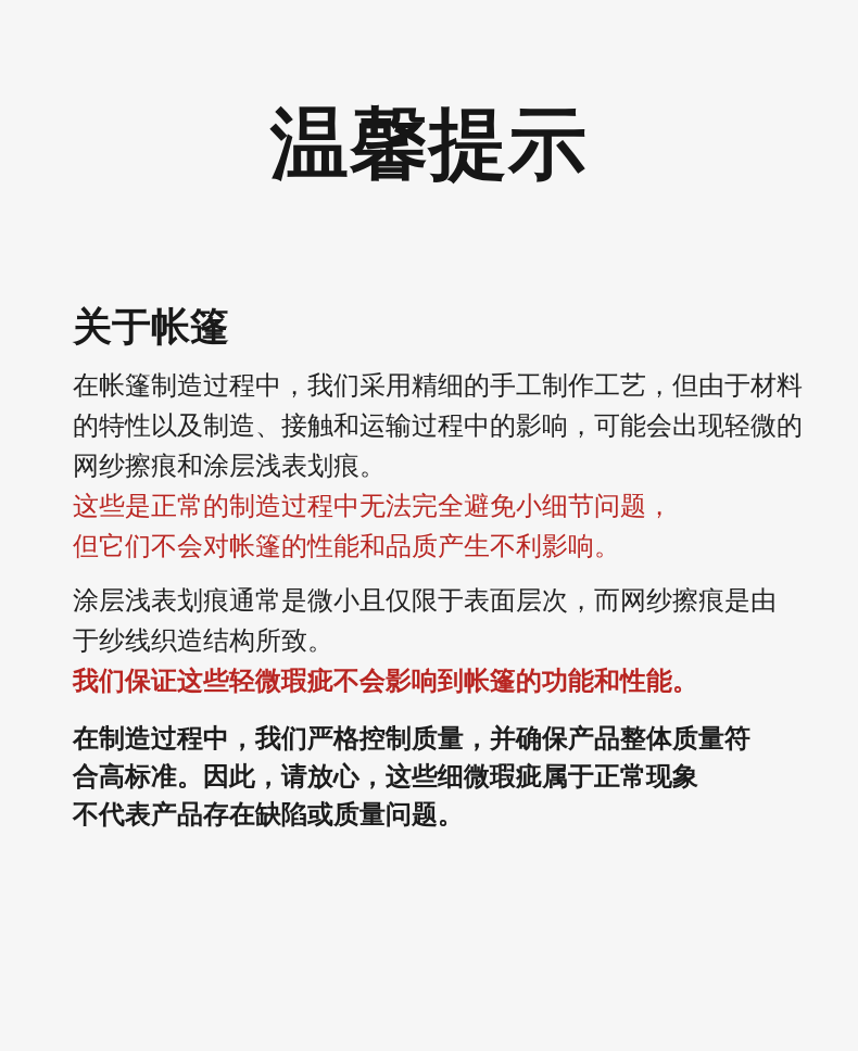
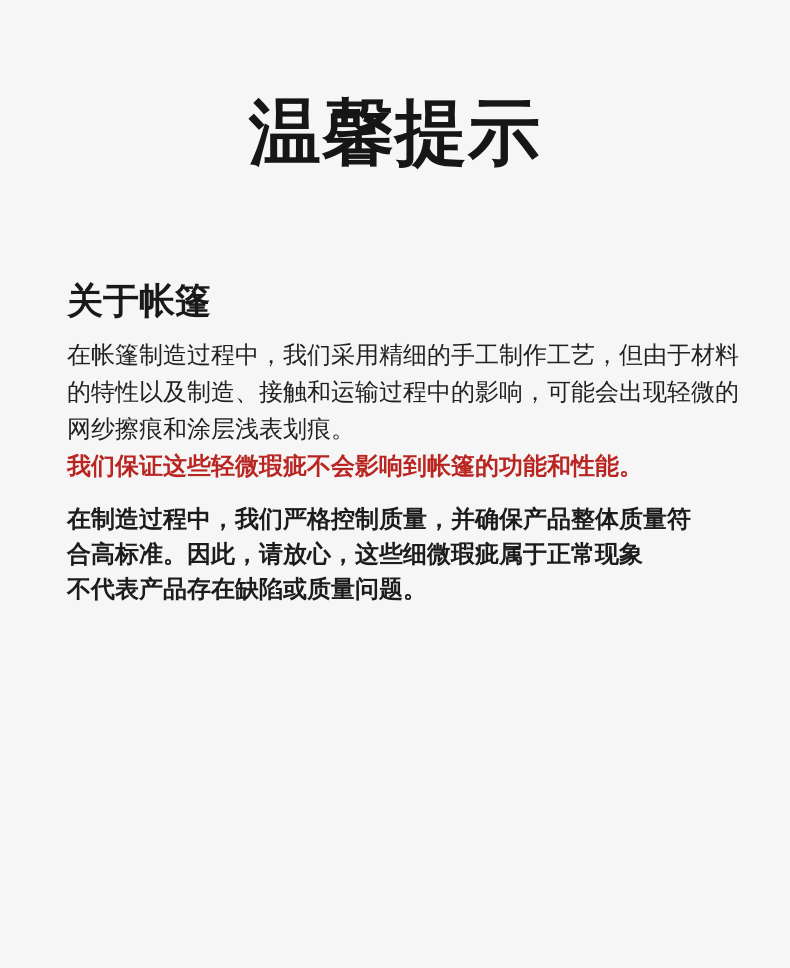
  温馨提示
  关于帐篷
  在帐篷制造过程中，我们采用精细的手工制作工艺，但由于材料
  的特性以及制造、接触和运输过程中的影响，可能会出现轻微的
  网纱擦痕和涂层浅表划痕。
- 这些是正常的制造过程中无法完全避免小细节问题，
- 但它们不会对帐篷的性能和品质产生不利影响。
- 涂层浅表划痕通常是微小且仅限于表面层次，而网纱擦痕是由
- 于纱线织造结构所致。
  我们保证这些轻微瑕疵不会影响到帐篷的功能和性能。
  在制造过程中，我们严格控制质量，并确保产品整体质量符
  合高标准。因此，请放心，这些细微瑕疵属于正常现象
  不代表产品存在缺陷或质量问题。
